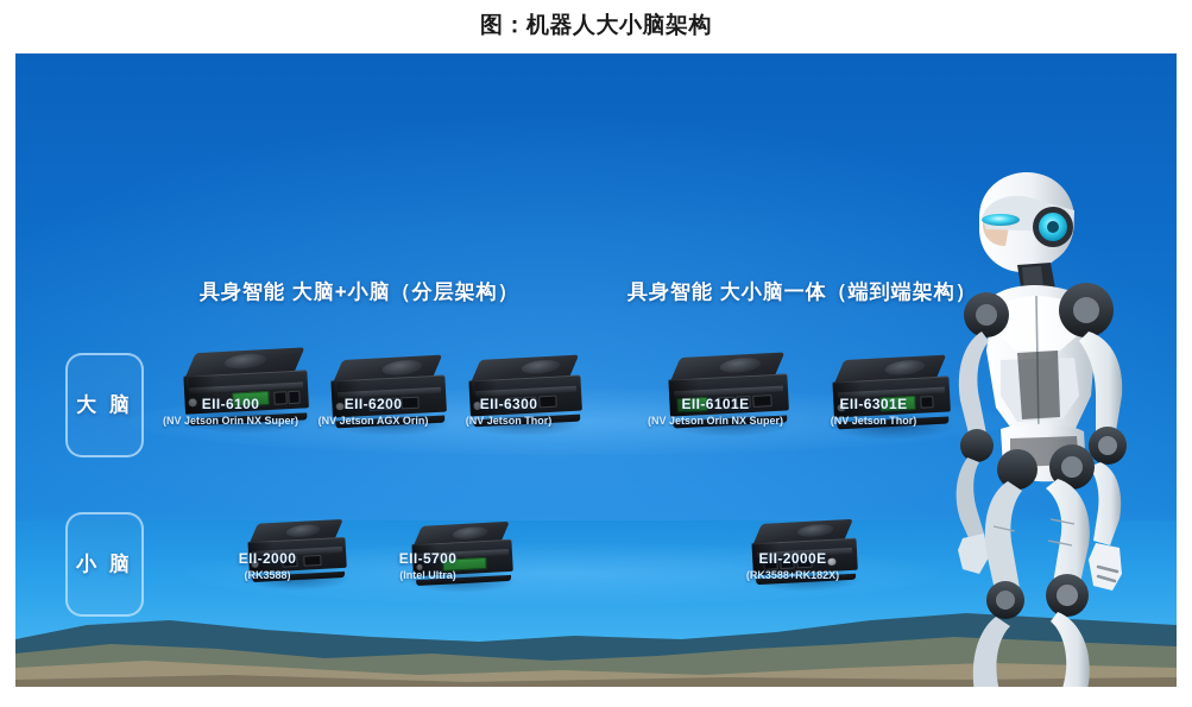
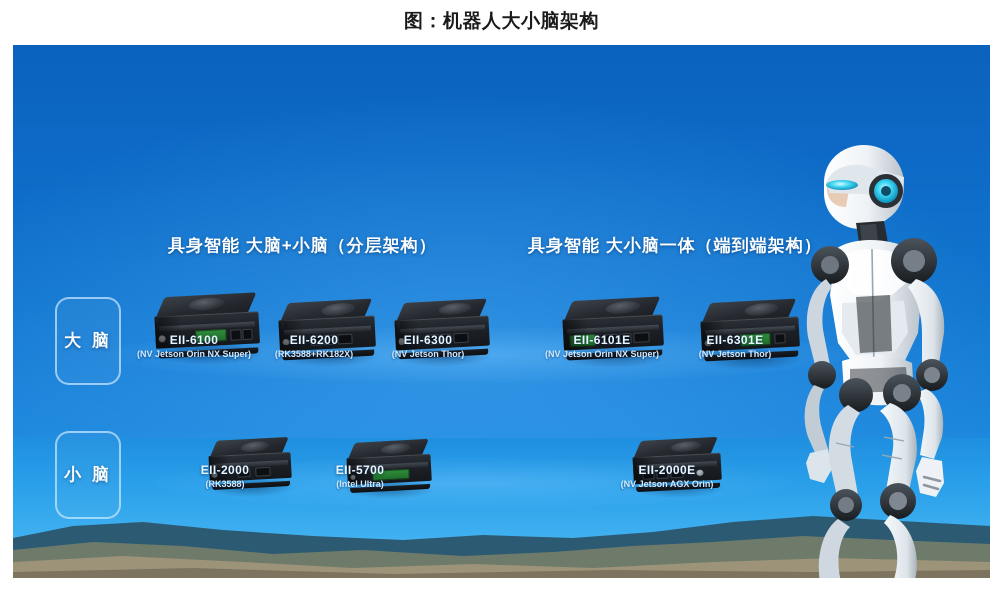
  图：机器人大小脑架构
  具身智能 大脑+小脑（分层架构）
  具身智能 大小脑一体（端到端架构）
  大 脑
  小 脑
  EII-6100
  (NV Jetson Orin NX Super)
  EII-6200
- (NV Jetson AGX Orin)
+ (RK3588+RK182X)
  EII-6300
  (NV Jetson Thor)
  EII-6101E
  (NV Jetson Orin NX Super)
  EII-6301E
  (NV Jetson Thor)
  EII-2000
  (RK3588)
  EII-5700
  (Intel Ultra)
  EII-2000E
- (RK3588+RK182X)
+ (NV Jetson AGX Orin)
